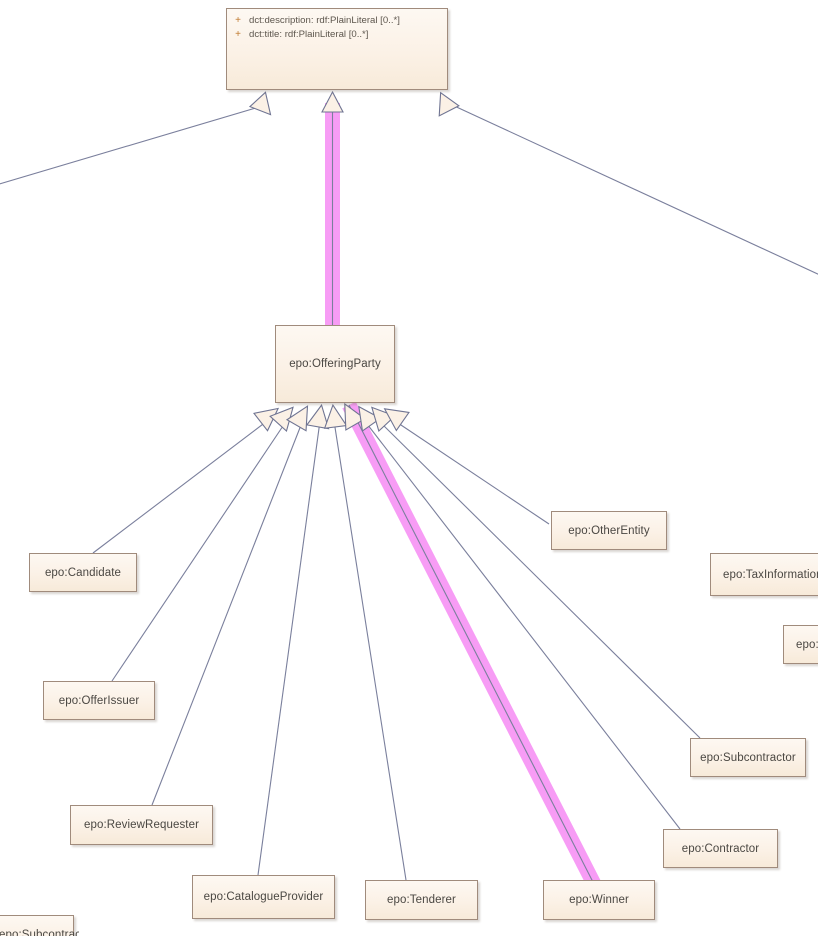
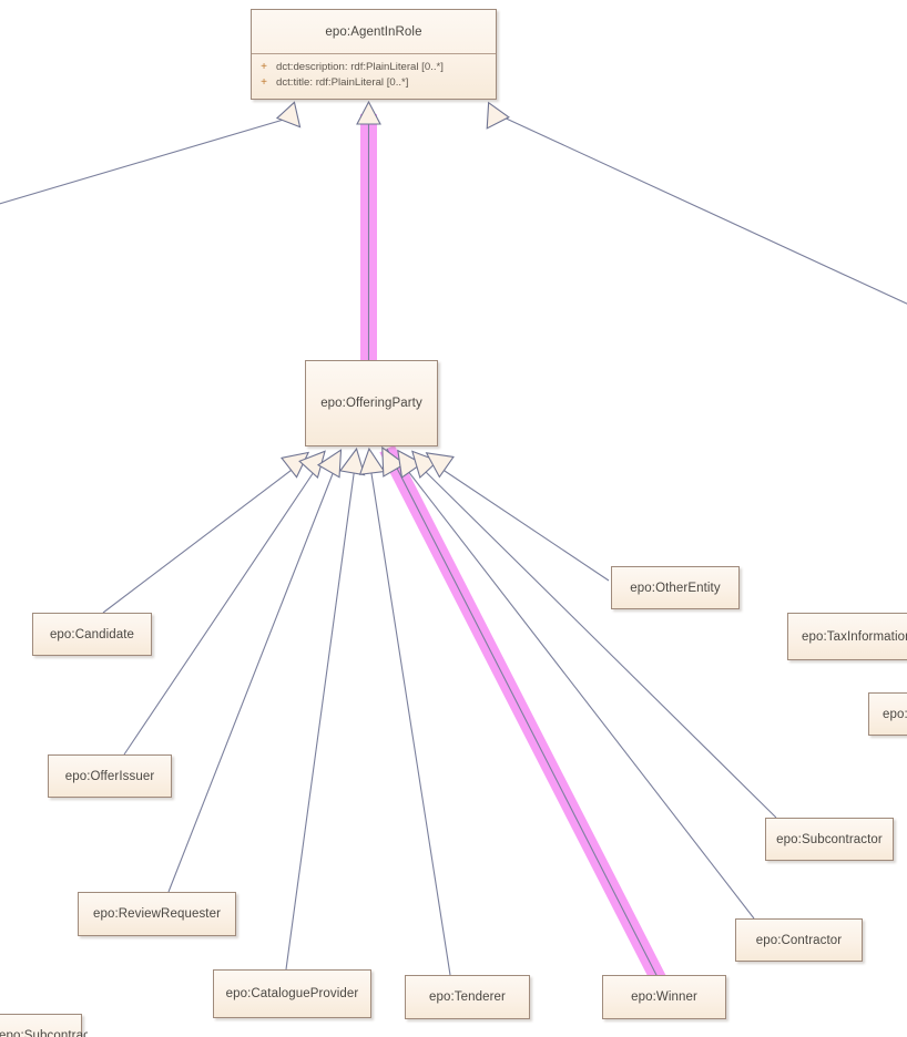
+ epo:AgentInRole
  +
  dct:description: rdf:PlainLiteral [0..*]
  +
  dct:title: rdf:PlainLiteral [0..*]
  epo:OfferingParty
  epo:Candidate
  epo:OfferIssuer
  epo:ReviewRequester
  epo:CatalogueProvider
  epo:Tenderer
  epo:Winner
  epo:Contractor
  epo:Subcontractor
  epo:OtherEntity
  epo:TaxInformatio
  epo:
